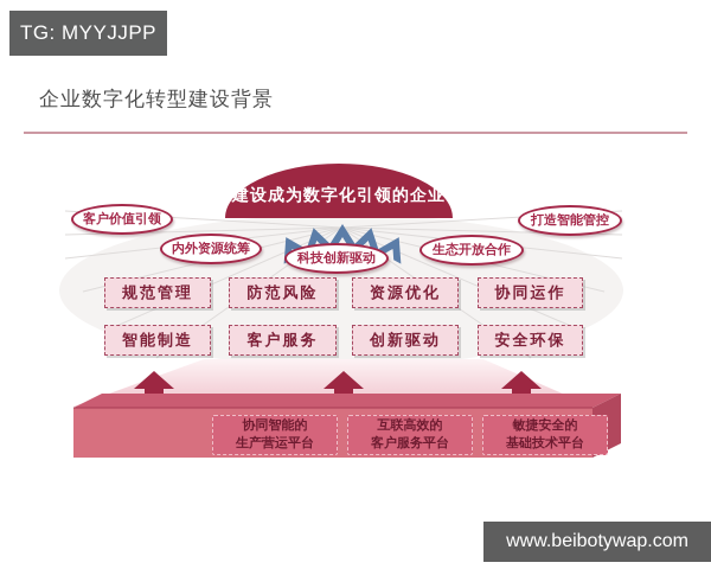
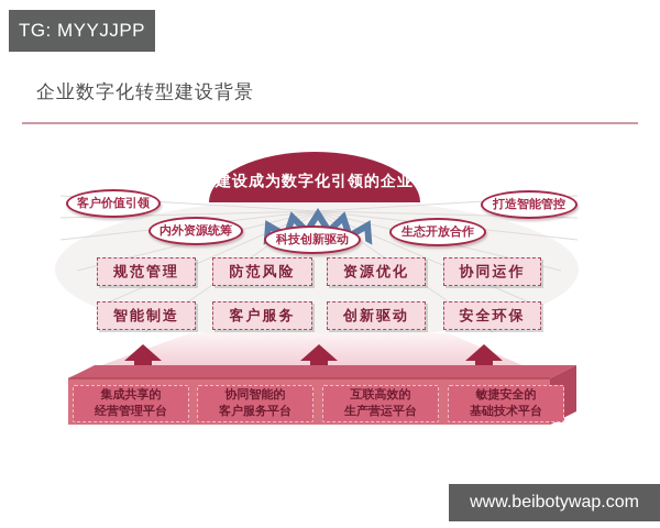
  TG: MYYJJPP
  企业数字化转型建设背景
  建设成为数字化引领的企业
  客户价值引领
  内外资源统筹
  科技创新驱动
  生态开放合作
  打造智能管控
  规范管理
  防范风险
  资源优化
  协同运作
  智能制造
  客户服务
  创新驱动
  安全环保
+ 集成共享的
+ 经营管理平台
  协同智能的
- 生产营运平台
+ 客户服务平台
  互联高效的
- 客户服务平台
+ 生产营运平台
  敏捷安全的
  基础技术平台
  www.beibotywap.com
